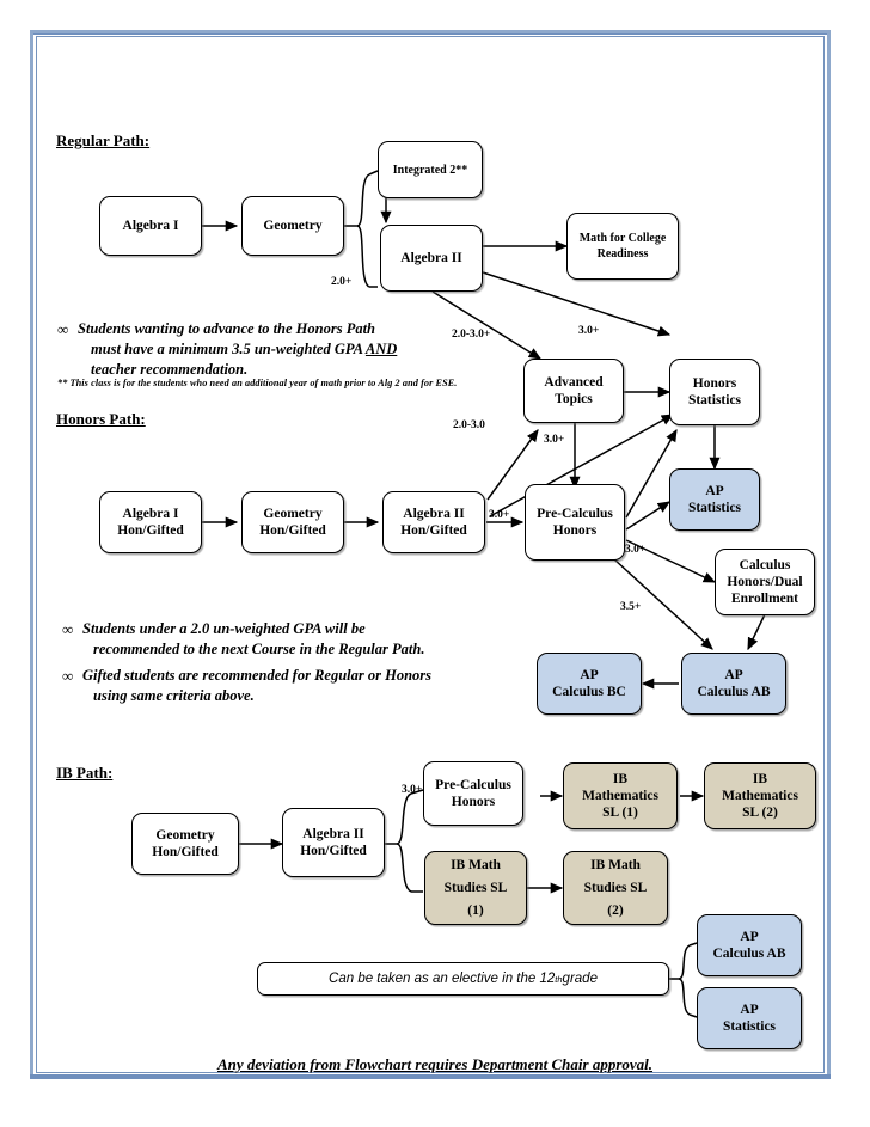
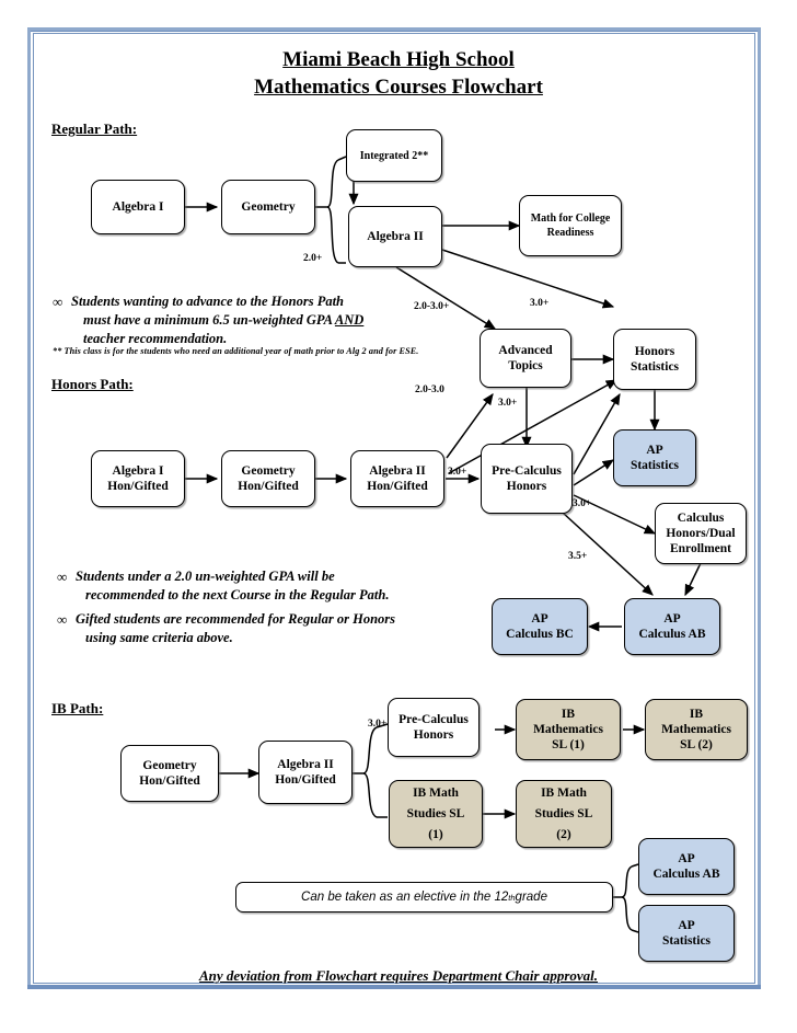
+ Miami Beach High School
+ Mathematics Courses Flowchart
  Regular Path:
  Honors Path:
  IB Path:
  Algebra I
  Geometry
  Integrated 2**
  Algebra II
  Math for College
  Readiness
  Advanced
  Topics
  Honors
  Statistics
  AP
  Statistics
  Algebra I
  Hon/Gifted
  Geometry
  Hon/Gifted
  Algebra II
  Hon/Gifted
  Pre-Calculus
  Honors
  Calculus
  Honors/Dual
  Enrollment
  AP
  Calculus BC
  AP
  Calculus AB
  Geometry
  Hon/Gifted
  Algebra II
  Hon/Gifted
  Pre-Calculus
  Honors
  IB
  Mathematics
  SL (1)
  IB
  Mathematics
  SL (2)
  IB Math
  Studies SL
  (1)
  IB Math
  Studies SL
  (2)
  AP
  Calculus AB
  AP
  Statistics
  2.0+
  3.0+
  2.0-3.0+
  2.0-3.0
  3.0+
  3.0+
  3.0+
  3.5+
  3.0+
  ∞
  Students wanting to advance to the Honors Path
- must have a minimum 3.5 un-weighted GPA AND
+ must have a minimum 6.5 un-weighted GPA AND
  teacher recommendation.
  ** This class is for the students who need an additional year of math prior to Alg 2 and for ESE.
  ∞
  Students under a 2.0 un-weighted GPA will be
  recommended to the next Course in the Regular Path.
  ∞
  Gifted students are recommended for Regular or Honors
  using same criteria above.
  Can be taken as an elective in the 12
  th
  grade
  Any deviation from Flowchart requires Department Chair approval.
